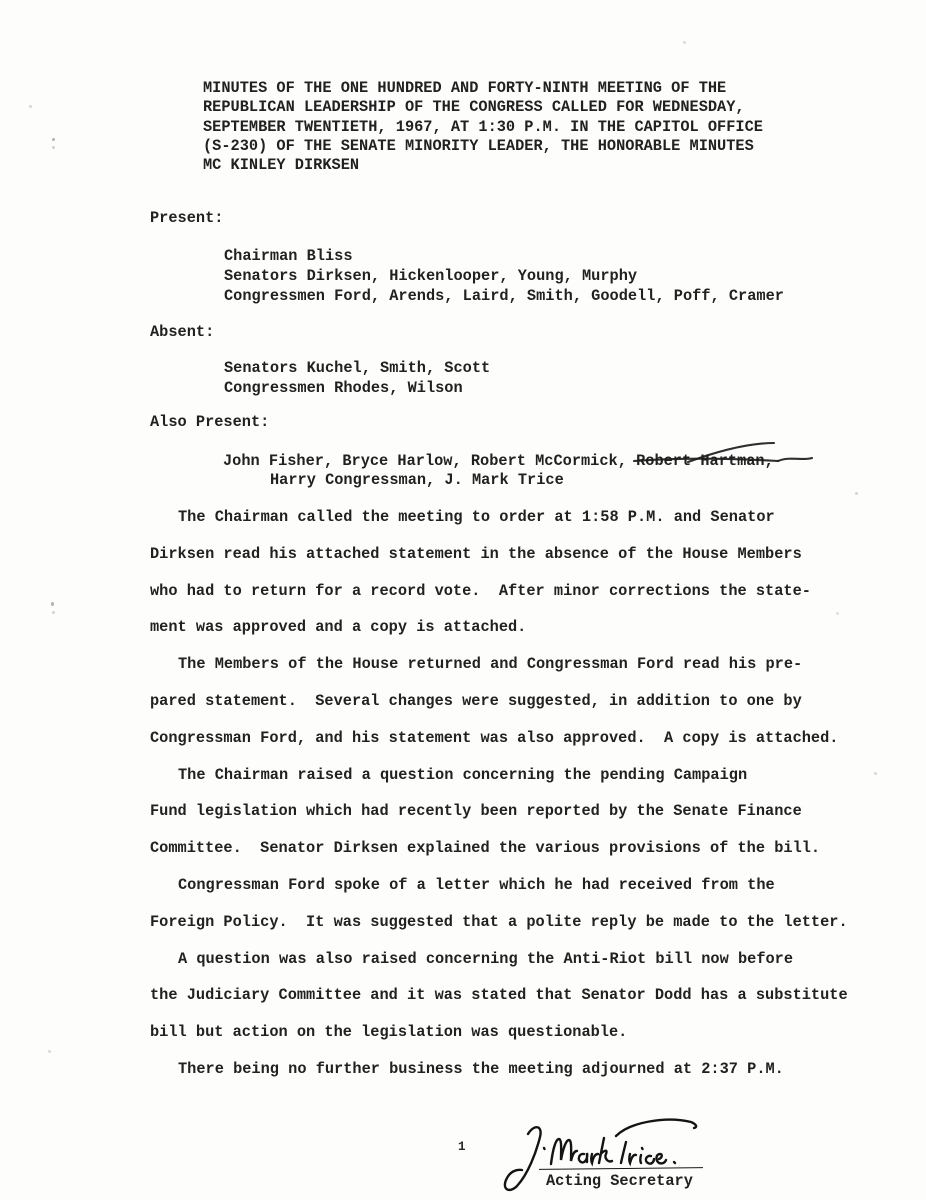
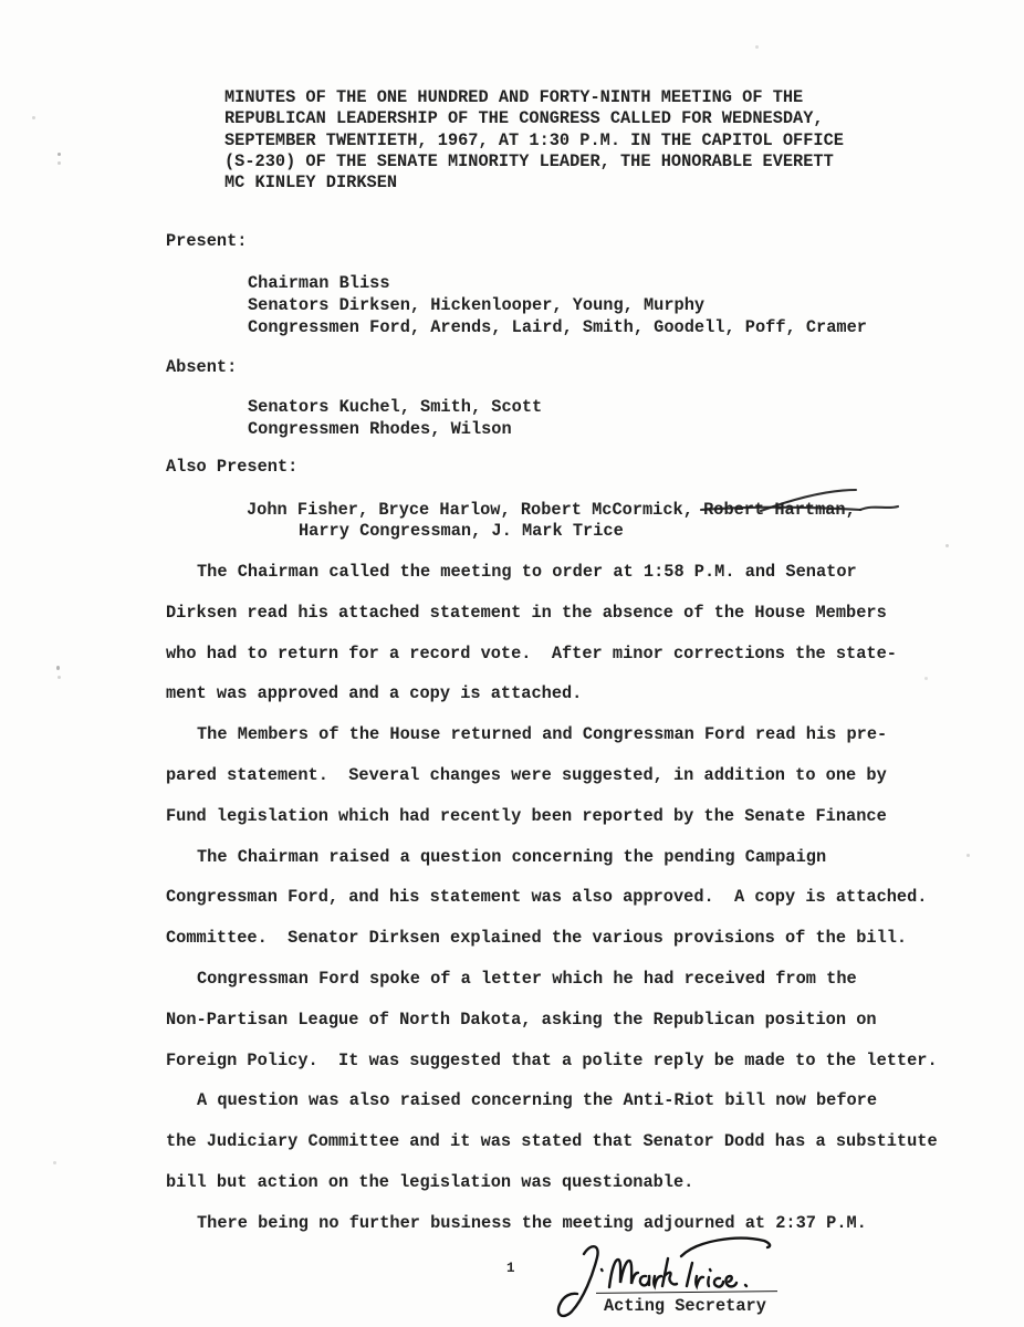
  MINUTES OF THE ONE HUNDRED AND FORTY-NINTH MEETING OF THE
  REPUBLICAN LEADERSHIP OF THE CONGRESS CALLED FOR WEDNESDAY,
  SEPTEMBER TWENTIETH, 1967, AT 1:30 P.M. IN THE CAPITOL OFFICE
- (S-230) OF THE SENATE MINORITY LEADER, THE HONORABLE MINUTES
+ (S-230) OF THE SENATE MINORITY LEADER, THE HONORABLE EVERETT
  MC KINLEY DIRKSEN
  Present:
  Chairman Bliss
  Senators Dirksen, Hickenlooper, Young, Murphy
  Congressmen Ford, Arends, Laird, Smith, Goodell, Poff, Cramer
  Absent:
  Senators Kuchel, Smith, Scott
  Congressmen Rhodes, Wilson
  Also Present:
  John Fisher, Bryce Harlow, Robert McCormick, bert Hartma
  Harry Congressman, J. Mark Trice
  The Chairman called the meeting to order at 1:58 P.M. and Senator
  Dirksen read his attached statement in the absence of the House Members
  who had to return for a record vote. After minor corrections the state-
  ment was approved and a copy is attached.
  The Members of the House returned and Congressman Ford read his pre-
  pared statement. Several changes were suggested, in addition to one by
- Congressman Ford, and his statement was also approved. A copy is attached.
+ Fund legislation which had recently been reported by the Senate Finance
  The Chairman raised a question concerning the pending Campaign
- Fund legislation which had recently been reported by the Senate Finance
+ Congressman Ford, and his statement was also approved. A copy is attached.
  Committee. Senator Dirksen explained the various provisions of the bill.
  Congressman Ford spoke of a letter which he had received from the
+ Non-Partisan League of North Dakota, asking the Republican position on
  Foreign Policy. It was suggested that a polite reply be made to the letter.
  A question was also raised concerning the Anti-Riot bill now before
  the Judiciary Committee and it was stated that Senator Dodd has a substitute
  bill but action on the legislation was questionable.
  There being no further business the meeting adjourned at 2:37 P.M.
  1
  Acting Secretary
